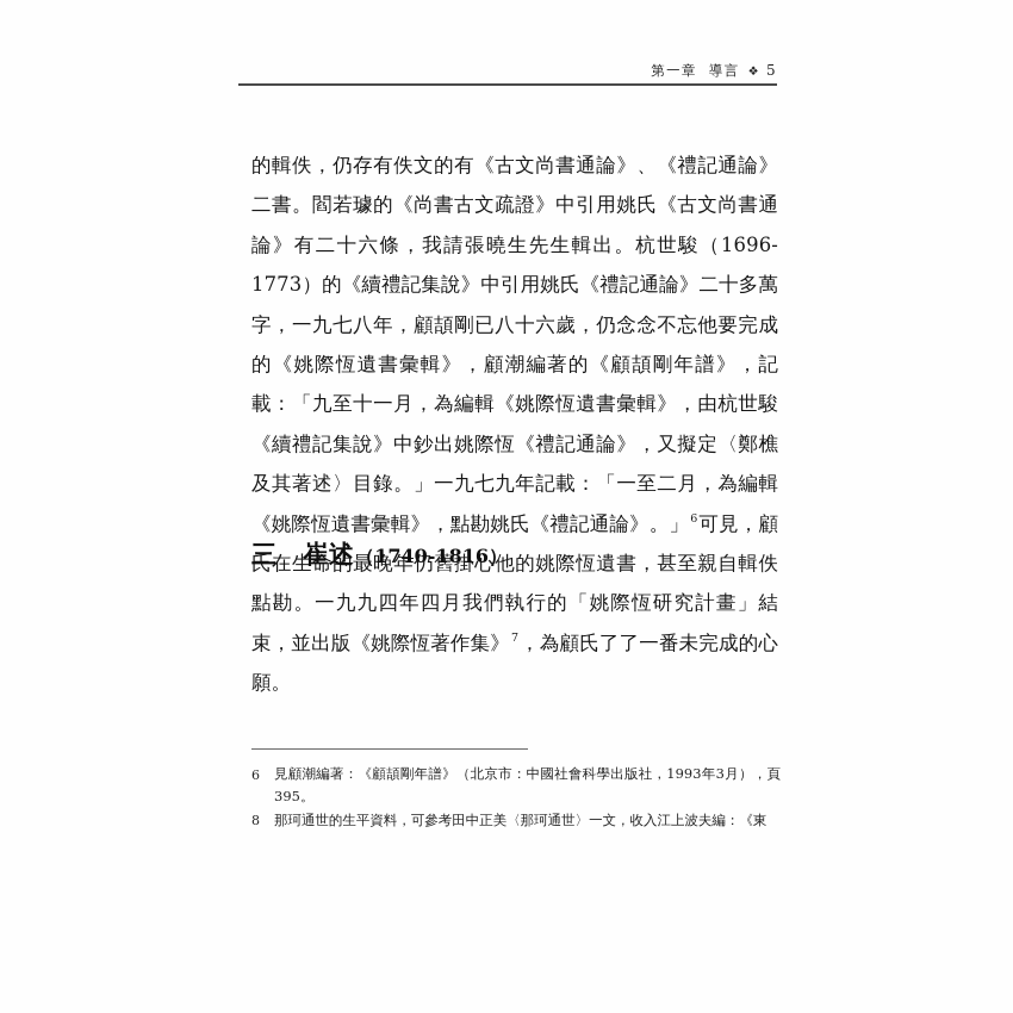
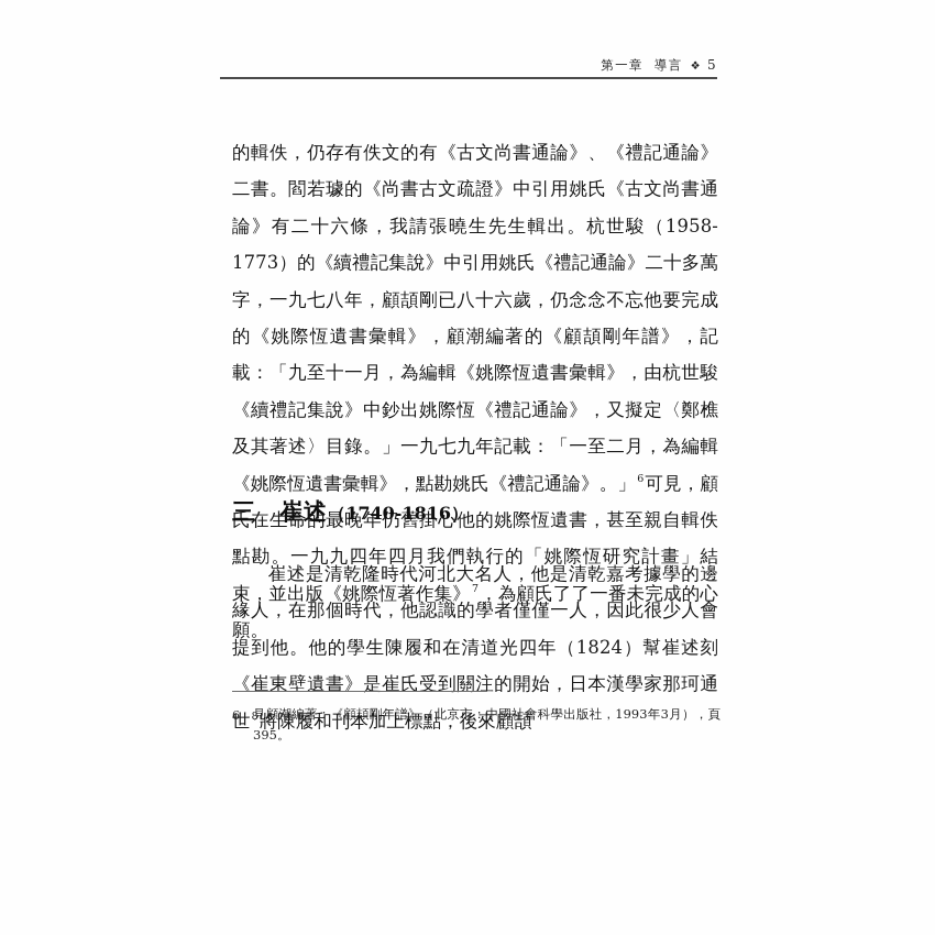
  第一章 導言 ❖ 5
- 的輯佚，仍存有佚文的有《古文尚書通論》、《禮記通論》二書。閻若璩的《尚書古文疏證》中引用姚氏《古文尚書通論》有二十六條，我請張曉生先生輯出。杭世駿（1696-1773）的《續禮記集說》中引用姚氏《禮記通論》二十多萬字，一九七八年，顧頡剛已八十六歲，仍念念不忘他要完成的《姚際恆遺書彙輯》，顧潮編著的《顧頡剛年譜》，記載：「九至十一月，為編輯《姚際恆遺書彙輯》，由杭世駿《續禮記集說》中鈔出姚際恆《禮記通論》，又擬定〈鄭樵及其著述〉目錄。」一九七九年記載：「一至二月，為編輯《姚際恆遺書彙輯》，點勘姚氏《禮記通論》。」6可見，顧氏在生命的最晚年仍舊掛心他的姚際恆遺書，甚至親自輯佚點勘。一九九四年四月我們執行的「姚際恆研究計畫」結束，並出版《姚際恆著作集》7，為顧氏了了一番未完成的心願。
+ 的輯佚，仍存有佚文的有《古文尚書通論》、《禮記通論》二書。閻若璩的《尚書古文疏證》中引用姚氏《古文尚書通論》有二十六條，我請張曉生先生輯出。杭世駿（1958-1773）的《續禮記集說》中引用姚氏《禮記通論》二十多萬字，一九七八年，顧頡剛已八十六歲，仍念念不忘他要完成的《姚際恆遺書彙輯》，顧潮編著的《顧頡剛年譜》，記載：「九至十一月，為編輯《姚際恆遺書彙輯》，由杭世駿《續禮記集說》中鈔出姚際恆《禮記通論》，又擬定〈鄭樵及其著述〉目錄。」一九七九年記載：「一至二月，為編輯《姚際恆遺書彙輯》，點勘姚氏《禮記通論》。」6可見，顧氏在生命的最晚年仍舊掛心他的姚際恆遺書，甚至親自輯佚點勘。一九九四年四月我們執行的「姚際恆研究計畫」結束，並出版《姚際恆著作集》7，為顧氏了了一番未完成的心願。
  三 崔述（1740-1816）
+ 崔述是清乾隆時代河北大名人，他是清乾嘉考據學的邊緣人，在那個時代，他認識的學者僅僅一人，因此很少人會提到他。他的學生陳履和在清道光四年（1824）幫崔述刻《崔東壁遺書》是崔氏受到關注的開始，日本漢學家那珂通世8將陳履和刊本加上標點，後來顧頡
  6
  見顧潮編著：《顧頡剛年譜》（北京市：中國社會科學出版社，1993年3月），頁395。
- 8
- 那珂通世的生平資料，可參考田中正美〈那珂通世〉一文，收入江上波夫編：《東
